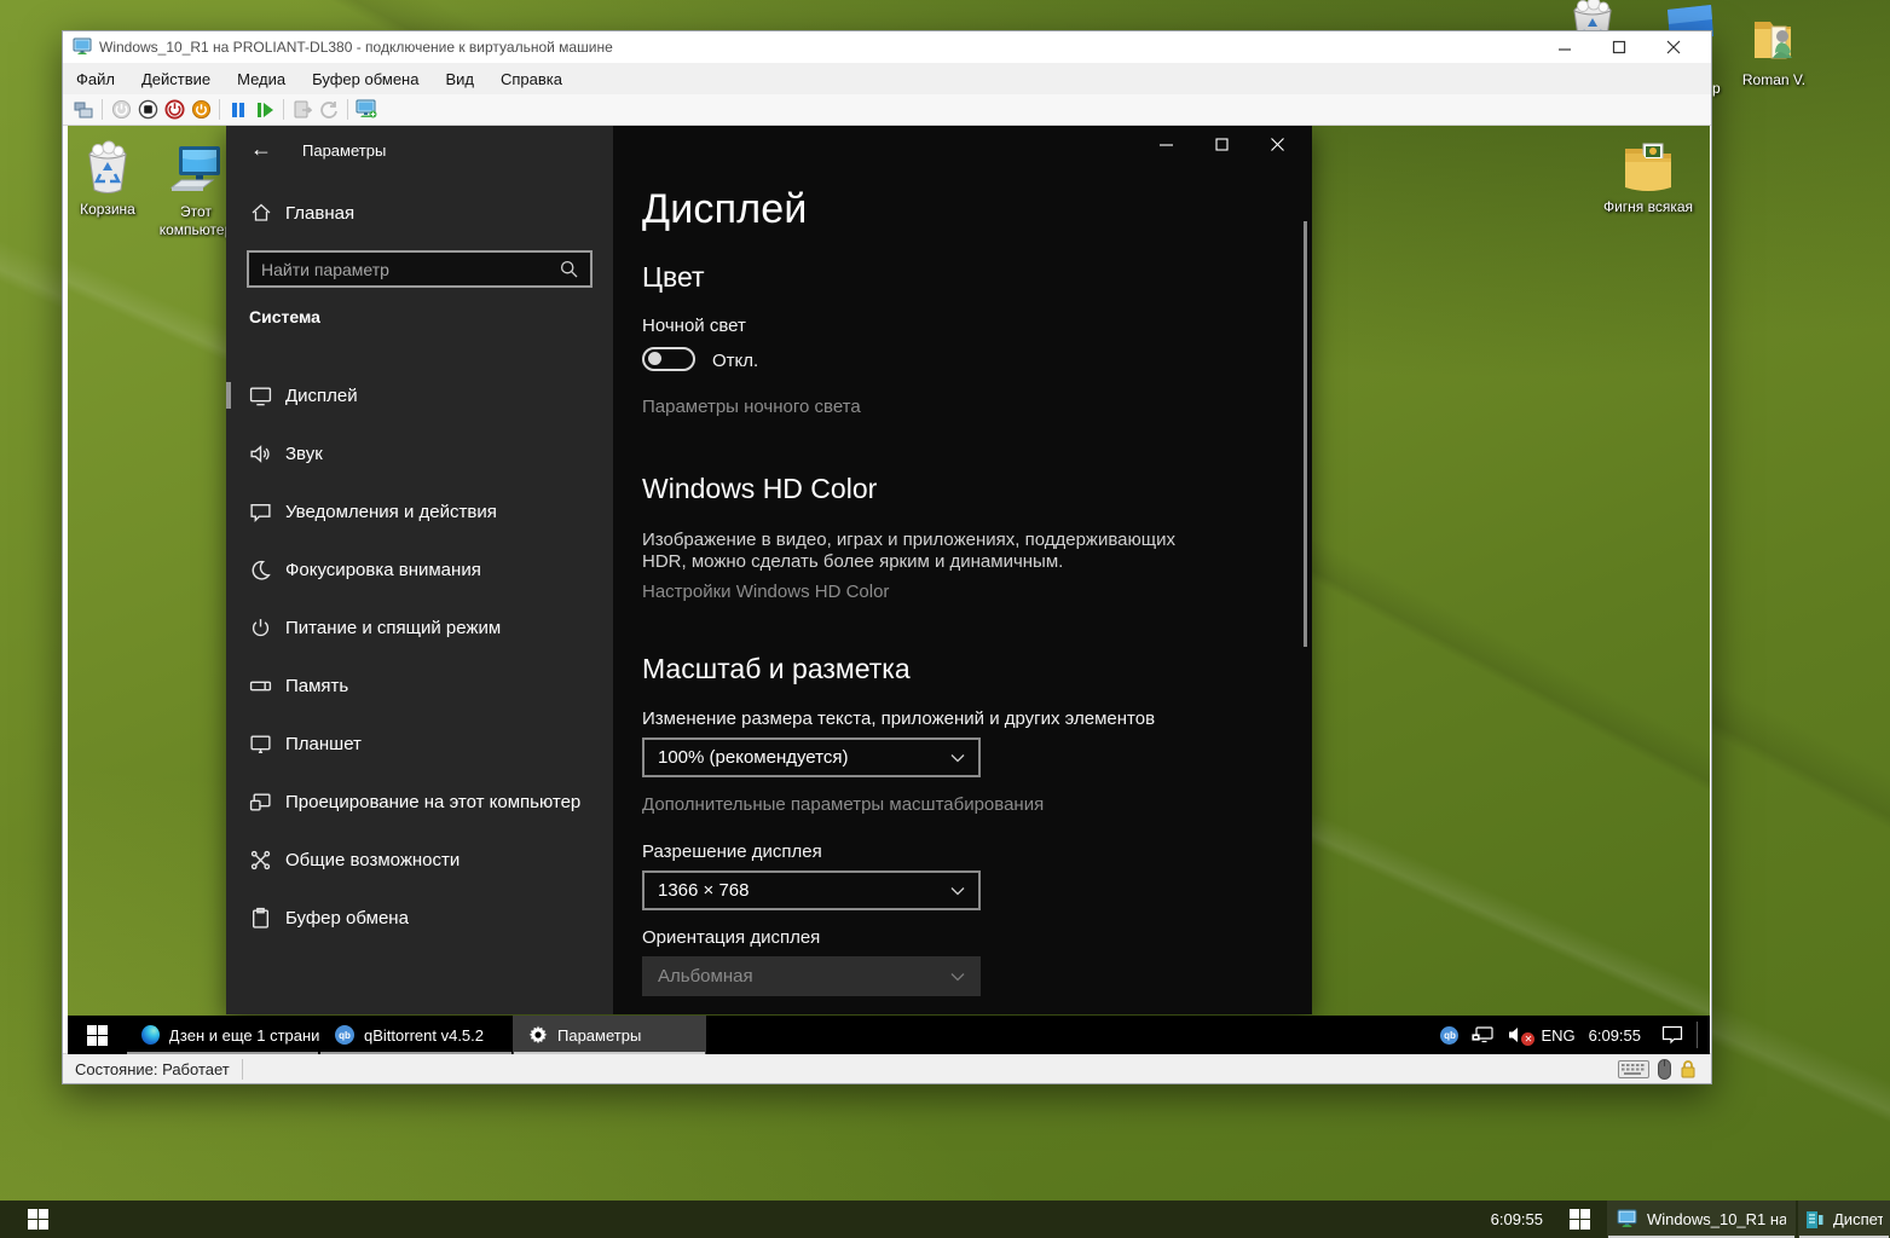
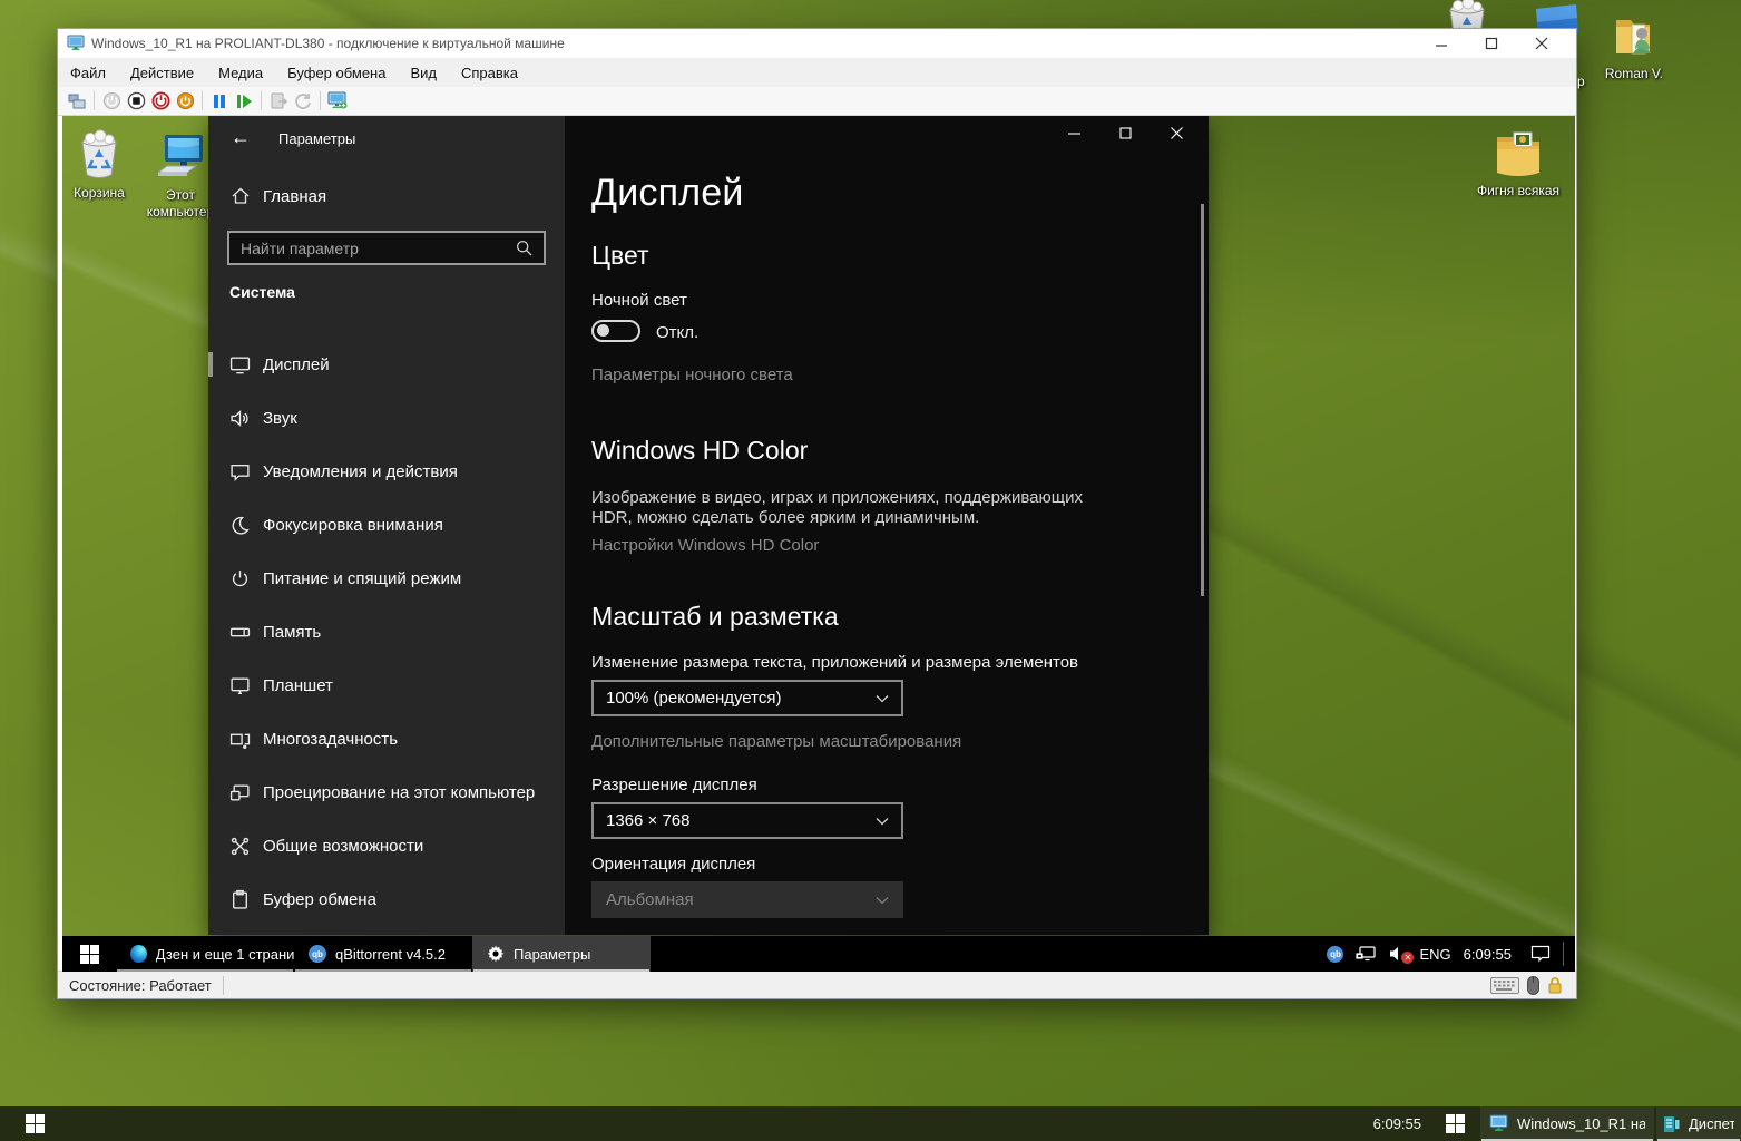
  p
  Roman V.
  Windows_10_R1 на PROLIANT-DL380 - подключение к виртуальной машине
  Файл
  Действие
  Медиа
  Буфер обмена
  Вид
  Справка
  Корзина
  Этот компьюте
  Фигня всякая
  ←
  Параметры
  Главная
  Найти параметр
  Система
  Дисплей
  Звук
  Уведомления и действия
  Фокусировка внимания
  Питание и спящий режим
  Память
  Планшет
+ Многозадачность
  Проецирование на этот компьютер
  Общие возможности
  Буфер обмена
  Дисплей
  Цвет
  Ночной свет
  Откл.
  Параметры ночного света
  Windows HD Color
  Изображение в видео, играх и приложениях, поддерживающих
  HDR, можно сделать более ярким и динамичным.
  Настройки Windows HD Color
  Масштаб и разметка
- Изменение размера текста, приложений и других элементов
+ Изменение размера текста, приложений и размера элементов
  100% (рекомендуется)
  Дополнительные параметры масштабирования
  Разрешение дисплея
  1366 × 768
  Ориентация дисплея
  Альбомная
  Дзен и еще 1 страни
  qb
  qBittorrent v4.5.2
  Параметры
  qb
  ✕
  ENG
  6:09:55
  Состояние: Работает
  6:09:55
  Windows_10_R1 на
